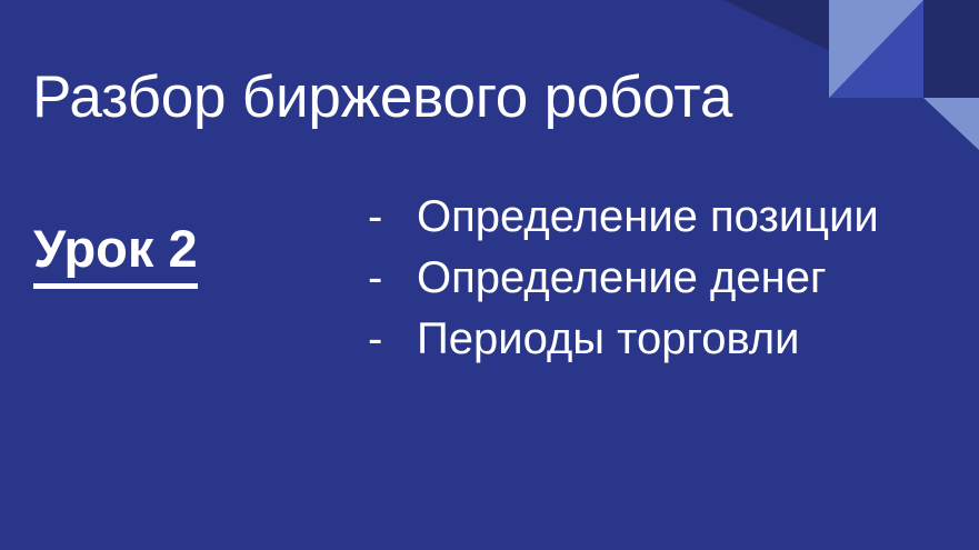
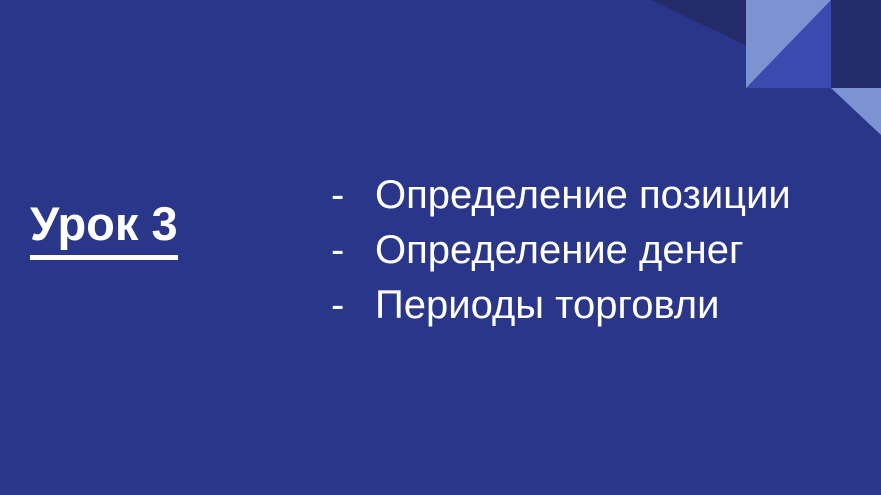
- Разбор биржевого робота
- Урок 2
+ Урок 3
  -
  Определение позиции
  -
  Определение денег
  -
  Периоды торговли
